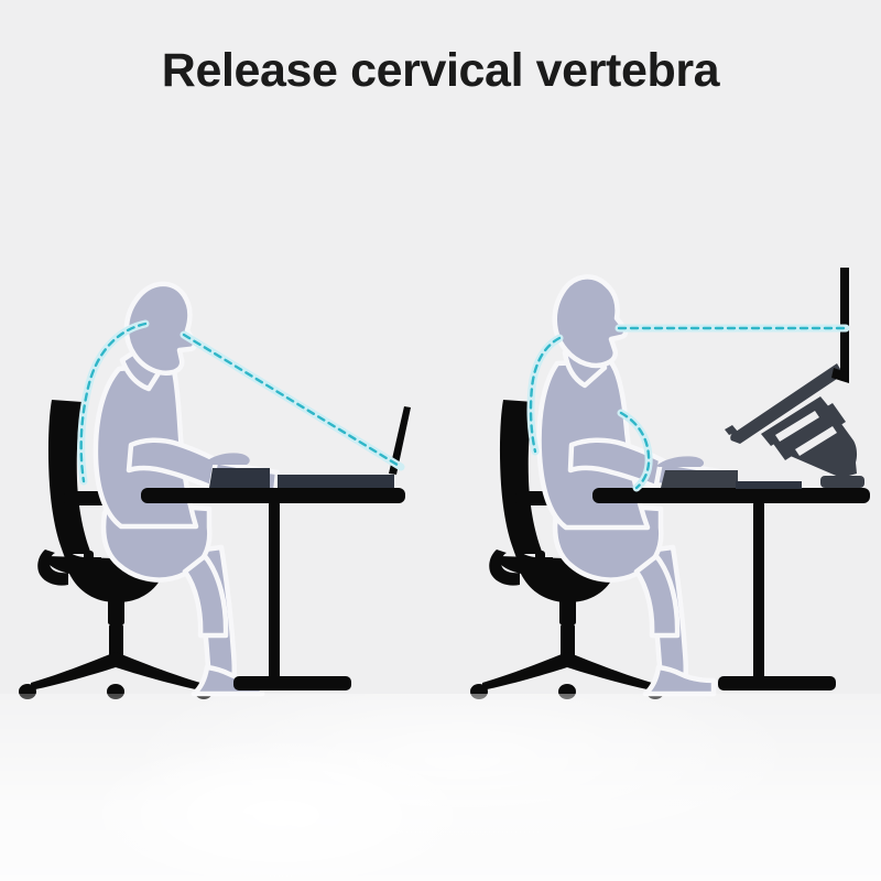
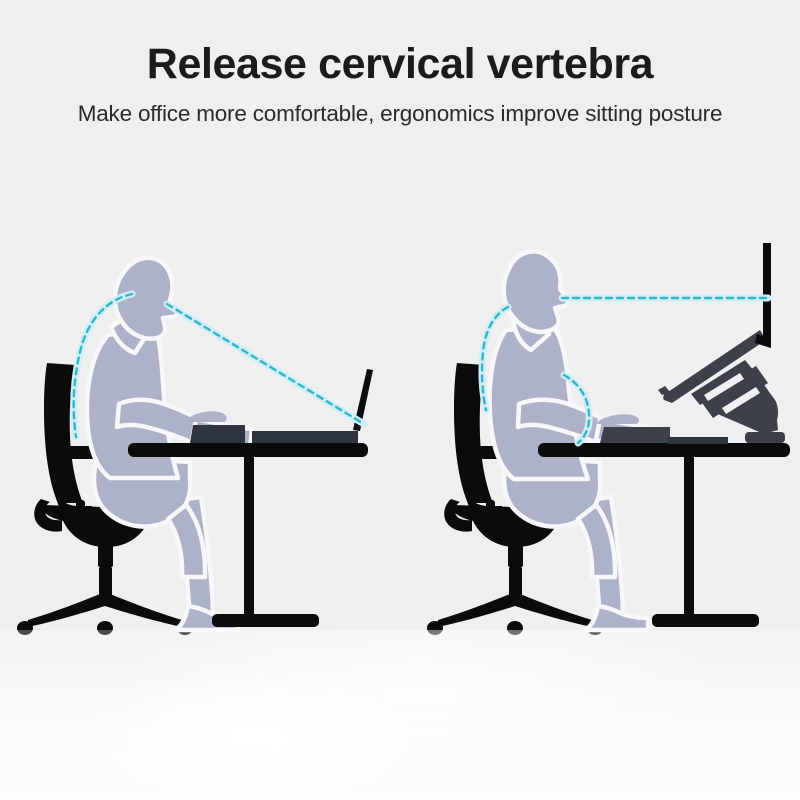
  Release cervical vertebra
+ Make office more comfortable, ergonomics improve sitting posture
